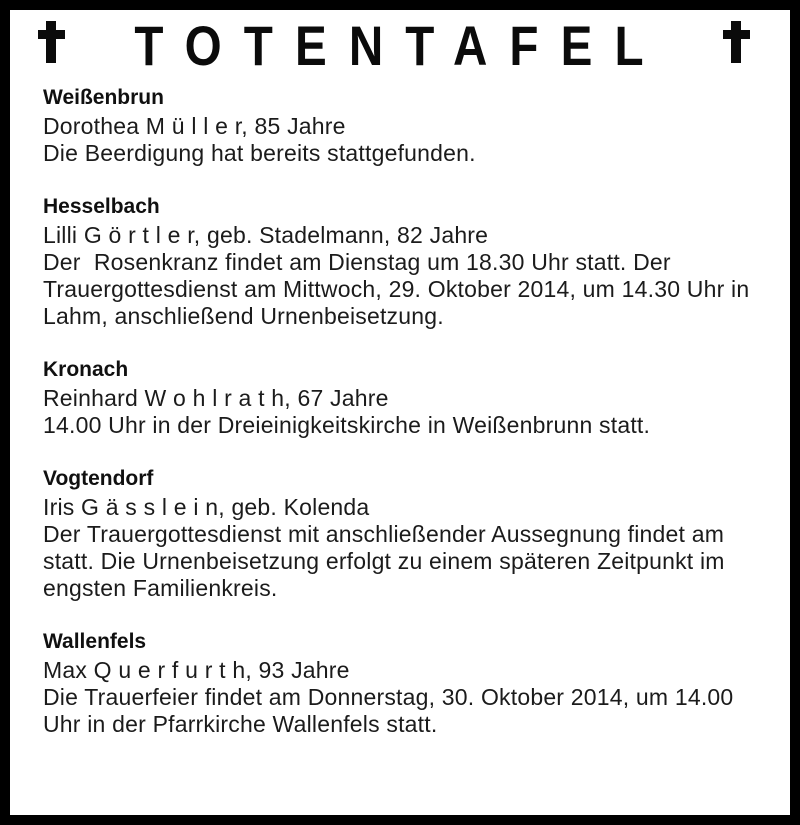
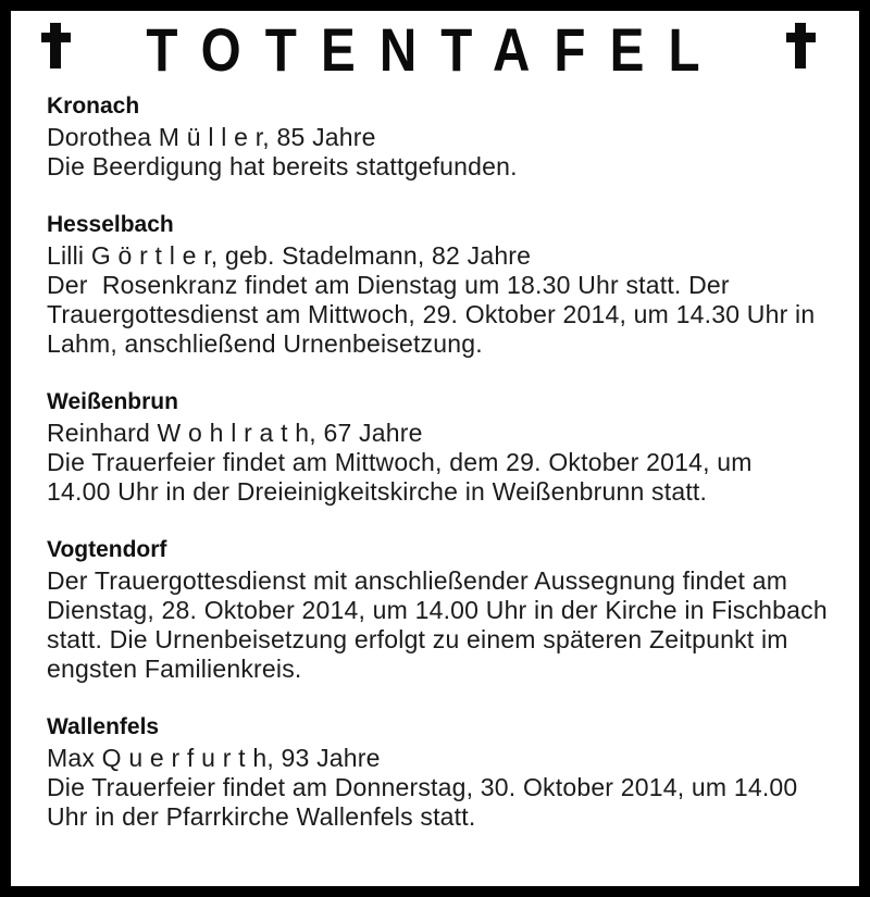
  TOTENTAFEL
- Weißenbrun
+ Kronach
  Dorothea M ü l l e r, 85 Jahre
  Die Beerdigung hat bereits stattgefunden.
  Hesselbach
  Lilli G ö r t l e r, geb. Stadelmann, 82 Jahre
  Der Rosenkranz findet am Dienstag um 18.30 Uhr statt. Der
  Trauergottesdienst am Mittwoch, 29. Oktober 2014, um 14.30 Uhr in
  Lahm, anschließend Urnenbeisetzung.
- Kronach
+ Weißenbrun
  Reinhard W o h l r a t h, 67 Jahre
+ Die Trauerfeier findet am Mittwoch, dem 29. Oktober 2014, um
  14.00 Uhr in der Dreieinigkeitskirche in Weißenbrunn statt.
  Vogtendorf
- Iris G ä s s l e i n, geb. Kolenda
  Der Trauergottesdienst mit anschließender Aussegnung findet am
+ Dienstag, 28. Oktober 2014, um 14.00 Uhr in der Kirche in Fischbach
  statt. Die Urnenbeisetzung erfolgt zu einem späteren Zeitpunkt im
  engsten Familienkreis.
  Wallenfels
  Max Q u e r f u r t h, 93 Jahre
  Die Trauerfeier findet am Donnerstag, 30. Oktober 2014, um 14.00
  Uhr in der Pfarrkirche Wallenfels statt.
